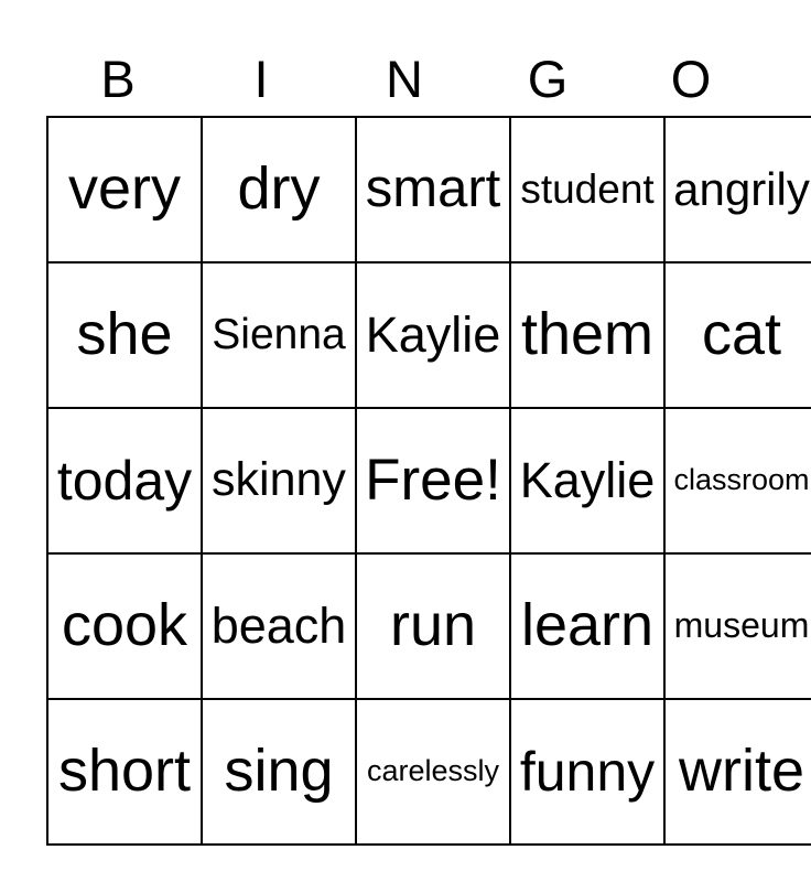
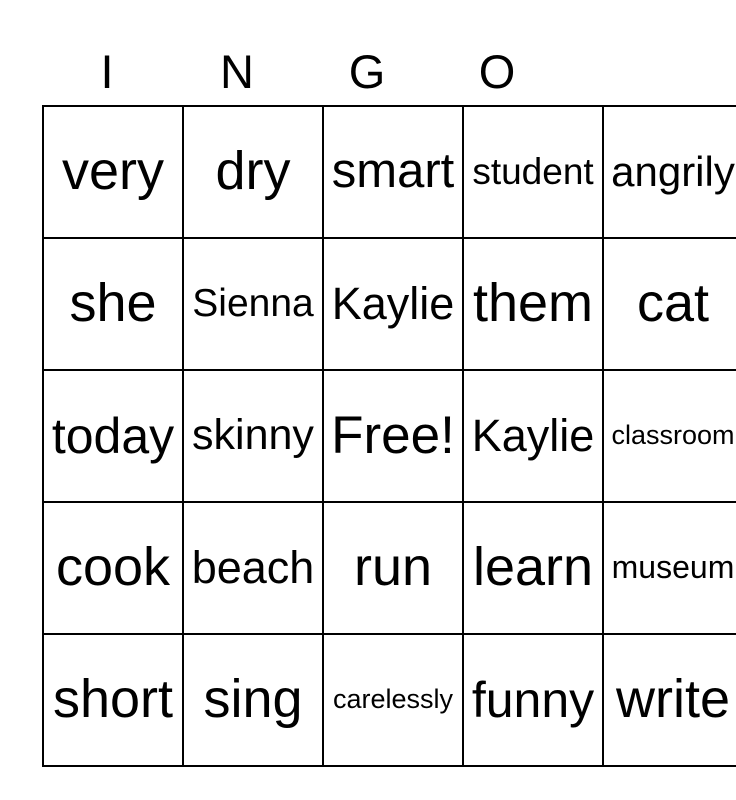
- B
  I
  N
  G
  O
  very	dry	smart	student	angrily
  she	Sienna	Kaylie	them	cat
  today	skinny	Free!	Kaylie	classroom
  cook	beach	run	learn	museum
  short	sing	carelessly	funny	write
